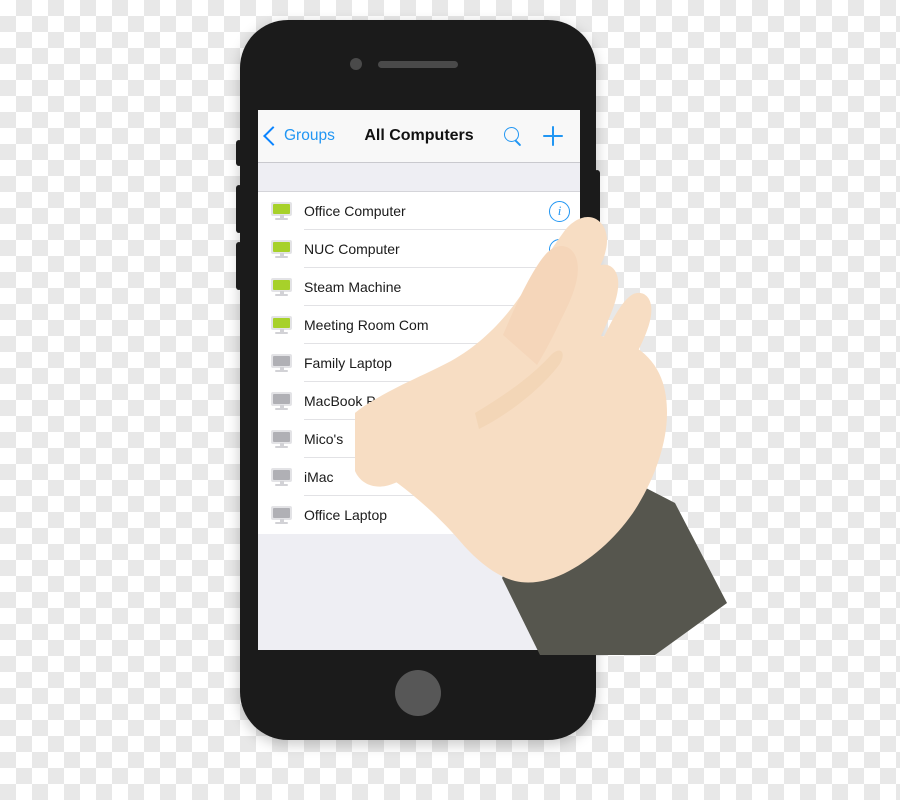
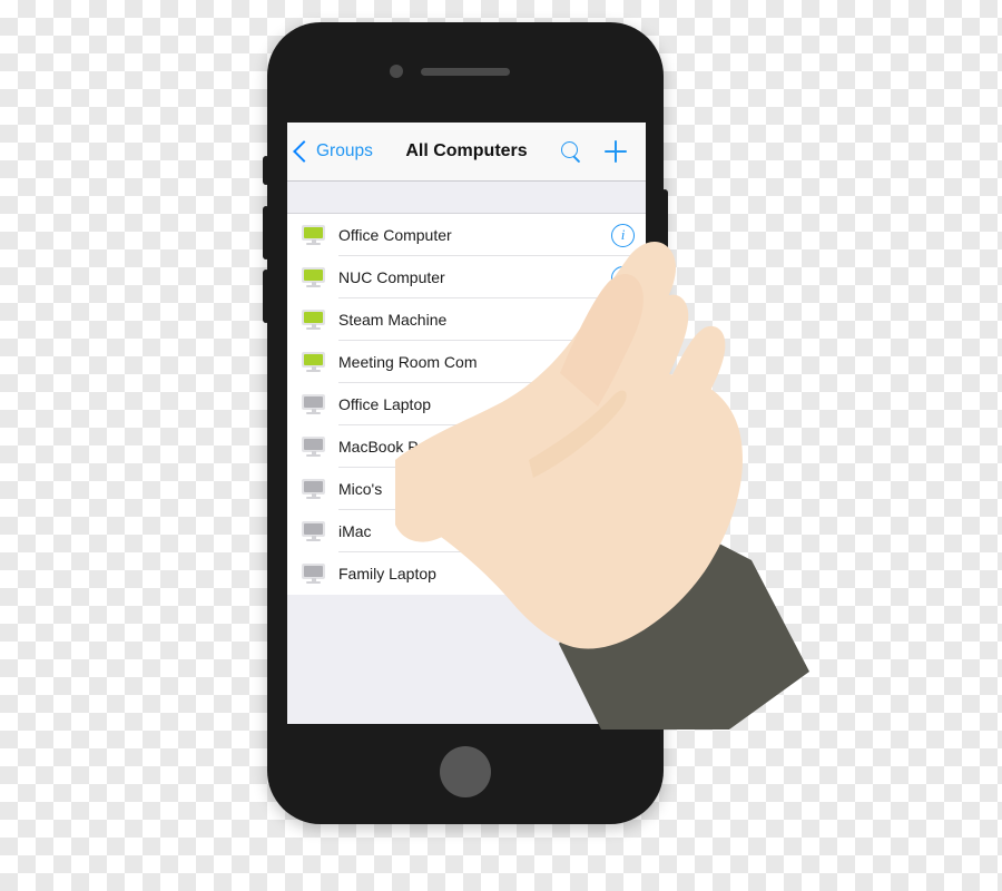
  Groups
  All Computers
  Office Computer
  i
  NUC Computer
  Steam Machine
  Meeting Room Com
- Family Laptop
+ Office Laptop
  MacBook P
  Mico's
  iMac
- Office Laptop
+ Family Laptop
